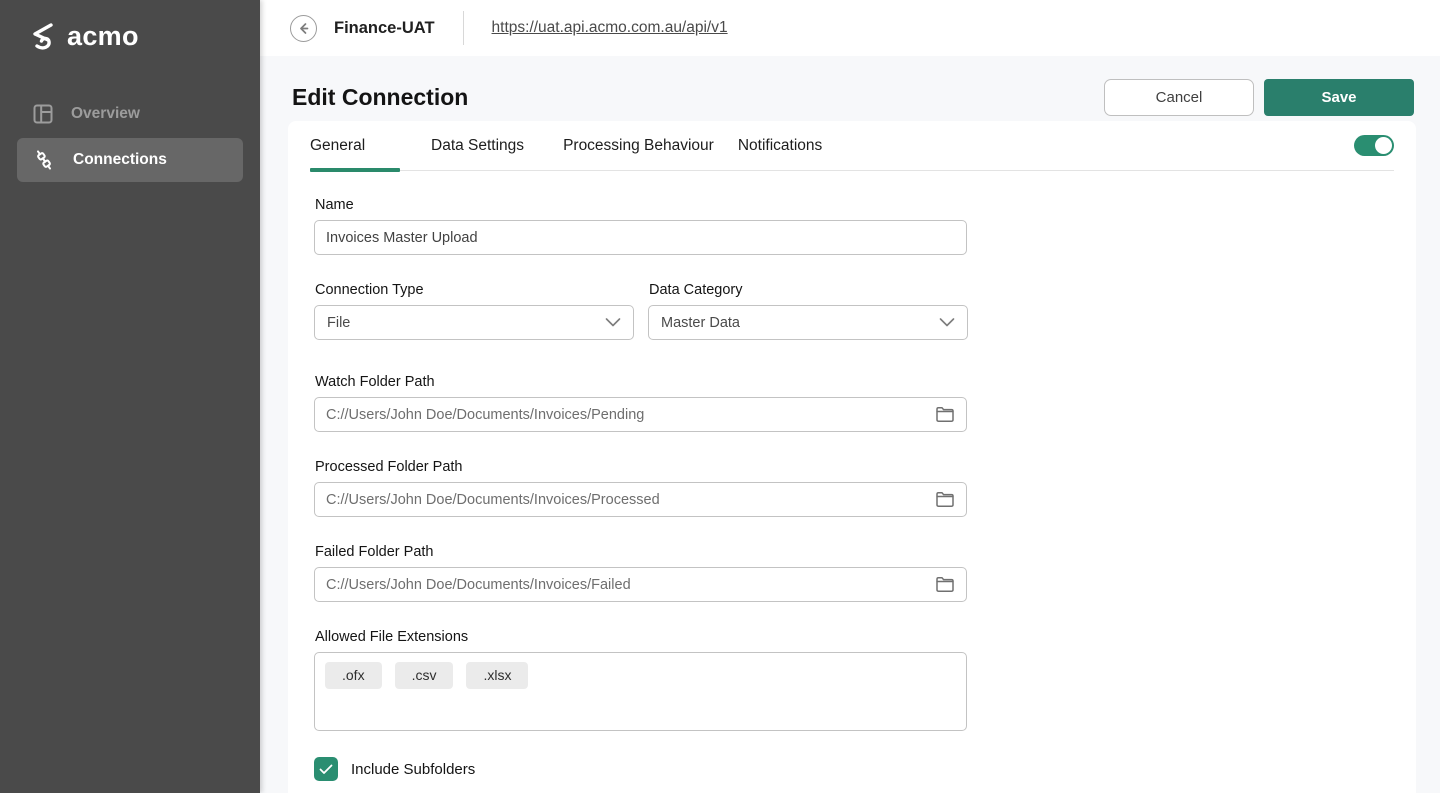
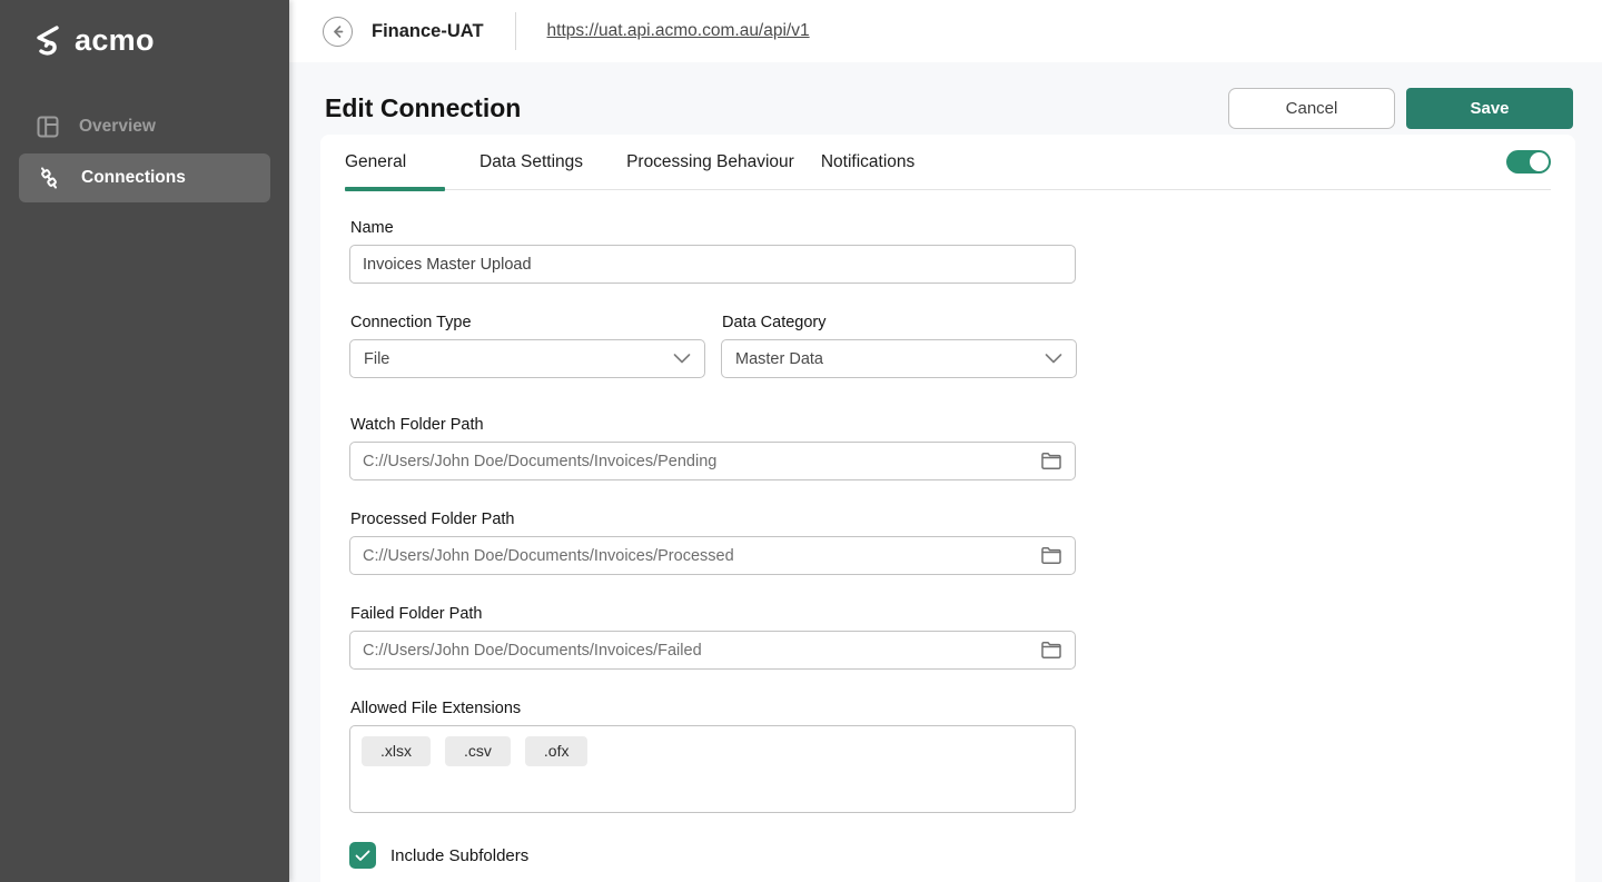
  acmo
  Overview
  Connections
  Finance-UAT
  https://uat.api.acmo.com.au/api/v1
  Edit Connection
  Cancel
  Save
  General
  Data Settings
  Processing Behaviour
  Notifications
  Name
  Invoices Master Upload
  Connection Type
  File
  Data Category
  Master Data
  Watch Folder Path
  C://Users/John Doe/Documents/Invoices/Pending
  Processed Folder Path
  C://Users/John Doe/Documents/Invoices/Processed
  Failed Folder Path
  C://Users/John Doe/Documents/Invoices/Failed
  Allowed File Extensions
- .ofx
+ .xlsx
  .csv
- .xlsx
+ .ofx
  Include Subfolders
